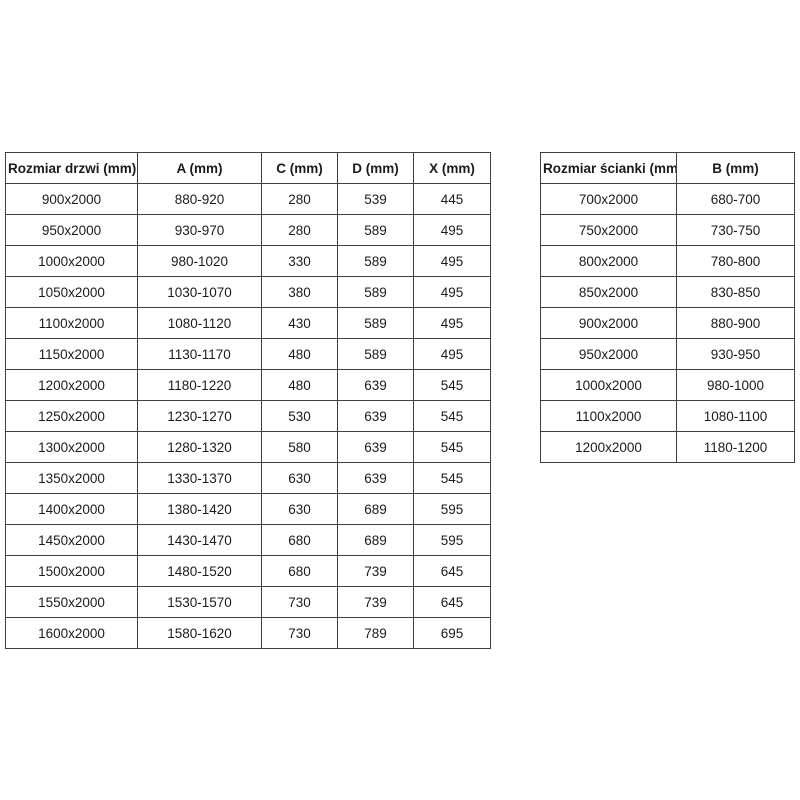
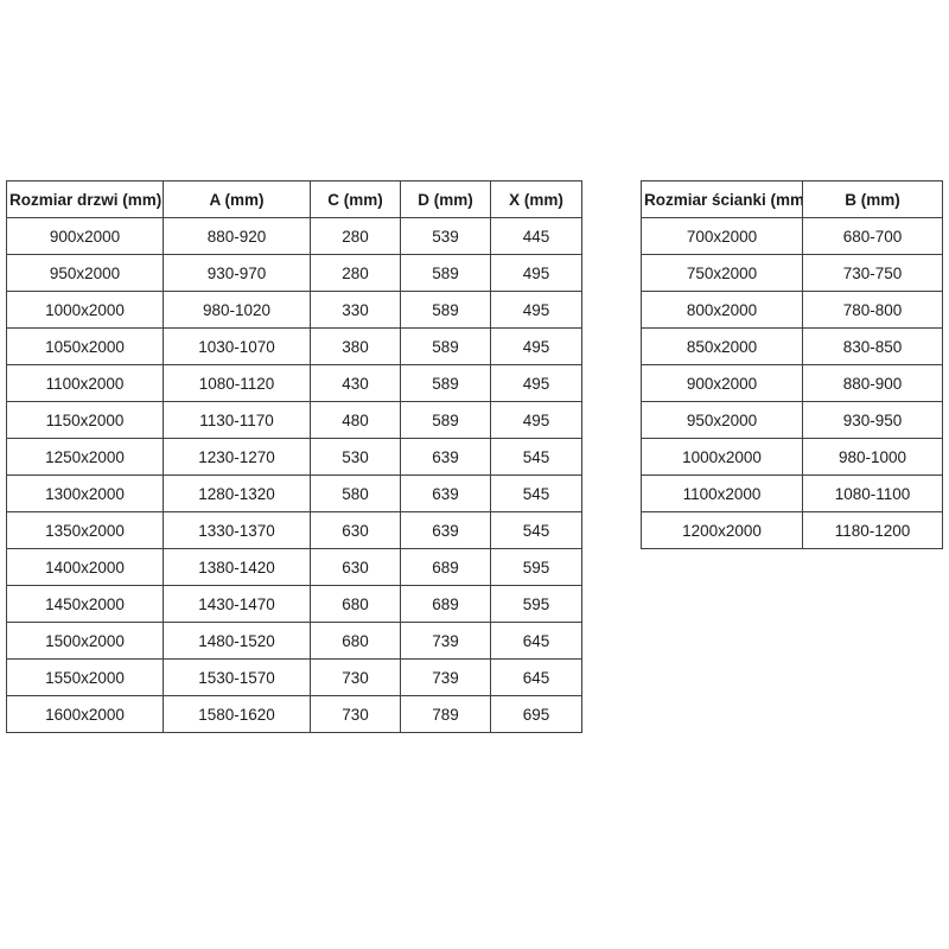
  Rozmiar drzwi (mm)	A (mm)	C (mm)	D (mm)	X (mm)
  900x2000	880-920	280	539	445
  950x2000	930-970	280	589	495
  1000x2000	980-1020	330	589	495
  1050x2000	1030-1070	380	589	495
  1100x2000	1080-1120	430	589	495
  1150x2000	1130-1170	480	589	495
- 1200x2000	1180-1220	480	639	545
  1250x2000	1230-1270	530	639	545
  1300x2000	1280-1320	580	639	545
  1350x2000	1330-1370	630	639	545
  1400x2000	1380-1420	630	689	595
  1450x2000	1430-1470	680	689	595
  1500x2000	1480-1520	680	739	645
  1550x2000	1530-1570	730	739	645
  1600x2000	1580-1620	730	789	695
  Rozmiar ścianki (mm	B (mm)
  700x2000	680-700
  750x2000	730-750
  800x2000	780-800
  850x2000	830-850
  900x2000	880-900
  950x2000	930-950
  1000x2000	980-1000
  1100x2000	1080-1100
  1200x2000	1180-1200
